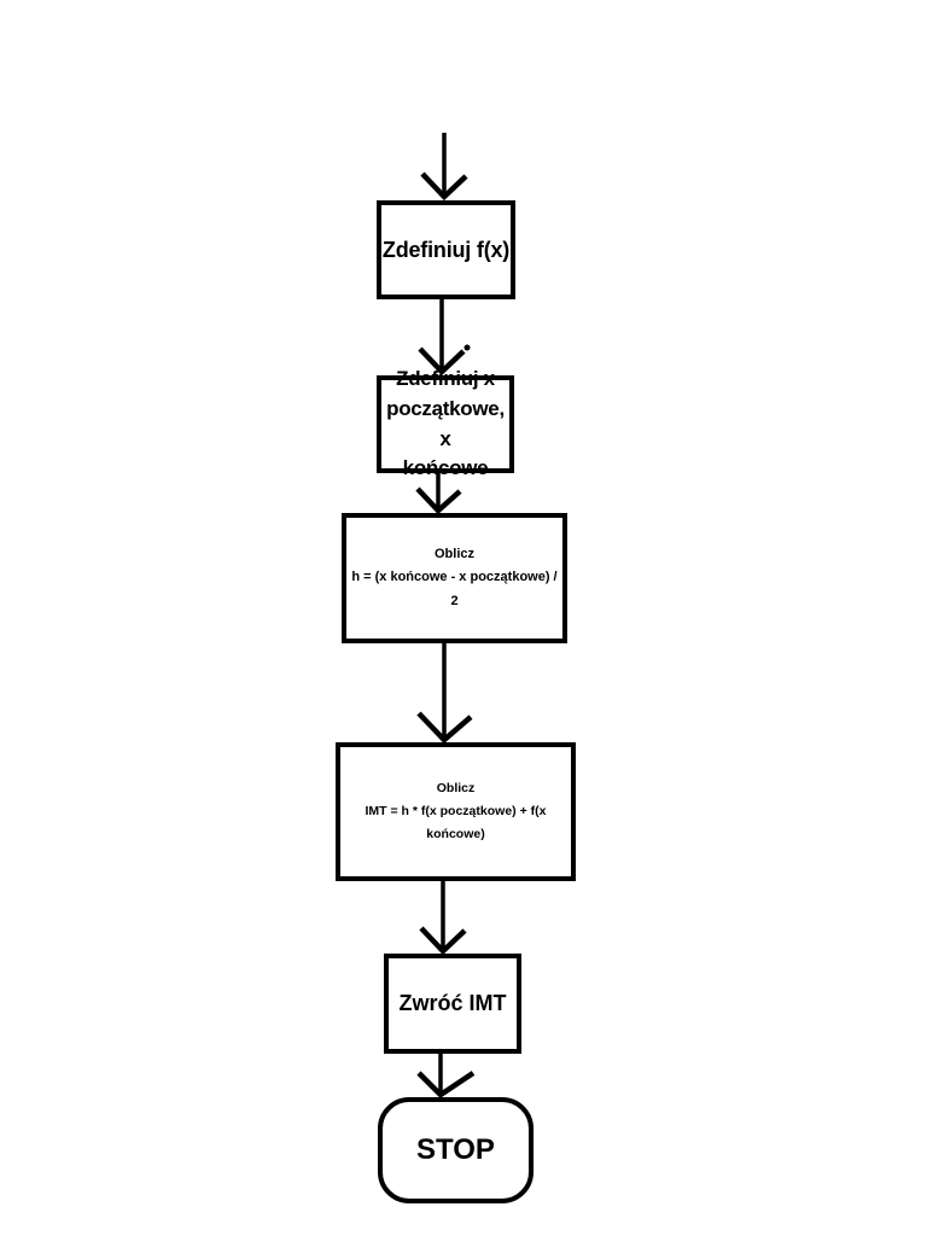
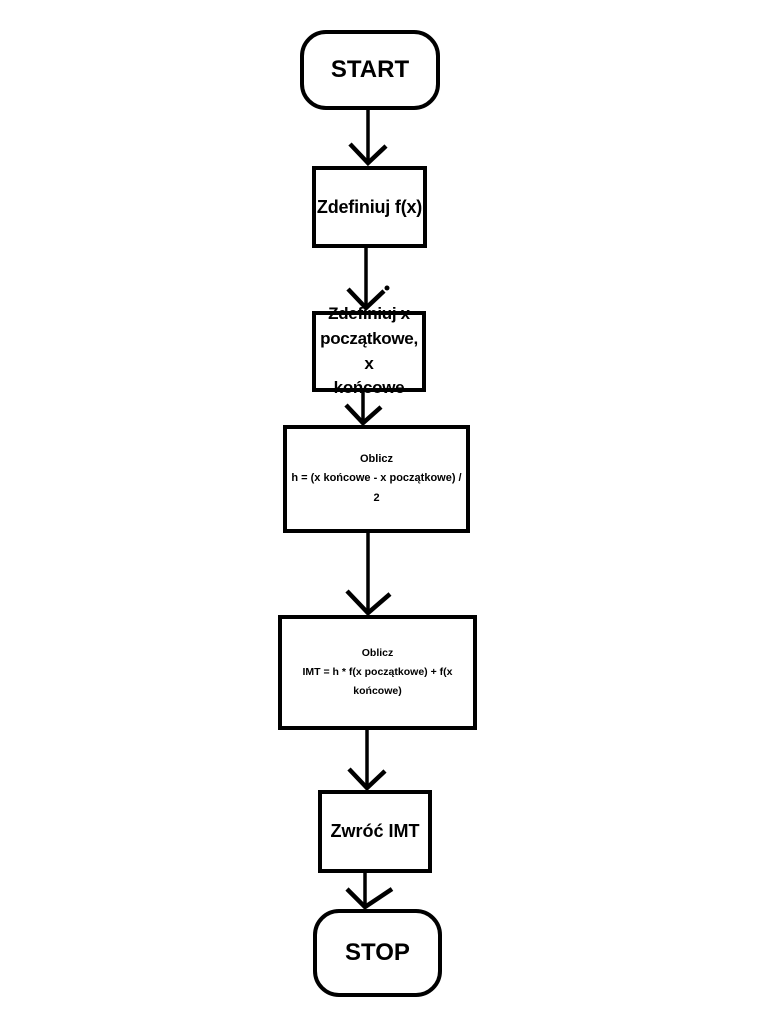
+ START
  Zdefiniuj f(x)
  Zdefiniuj x
  początkowe, x
  końcowe
  Oblicz
  h = (x końcowe - x początkowe) / 2
  Oblicz
  IMT = h * f(x początkowe) + f(x końcowe)
  Zwróć IMT
  STOP
